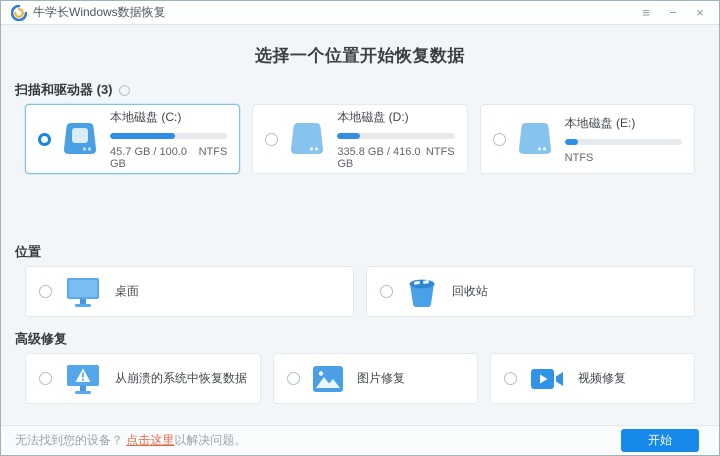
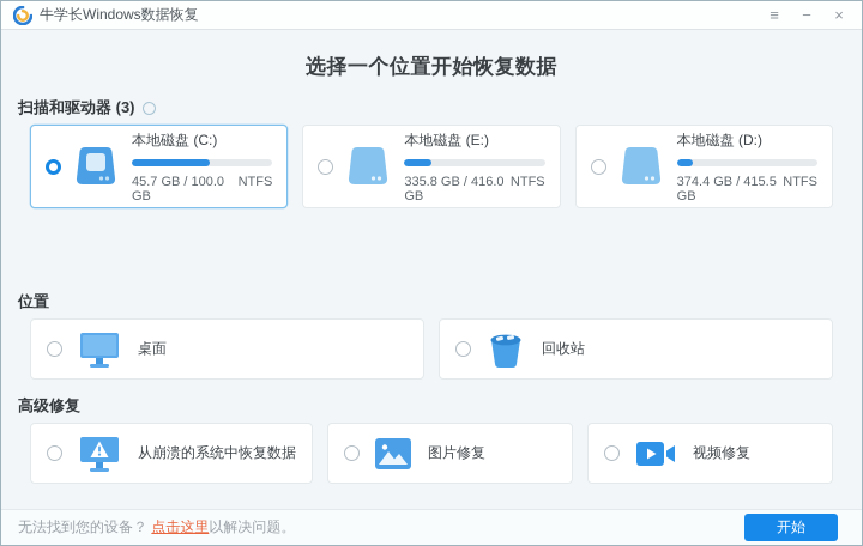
  牛学长Windows数据恢复
  ≡
  −
  ×
  选择一个位置开始恢复数据
  扫描和驱动器 (3)
  本地磁盘 (C:)
  45.7 GB / 100.0 GB
  NTFS
- 本地磁盘 (D:)
+ 本地磁盘 (E:)
  335.8 GB / 416.0 GB
  NTFS
- 本地磁盘 (E:)
+ 本地磁盘 (D:)
+ 374.4 GB / 415.5 GB
  NTFS
  位置
  桌面
  回收站
  高级修复
  从崩溃的系统中恢复数据
  图片修复
  视频修复
  无法找到您的设备？ 点击这里以解决问题。
  开始
